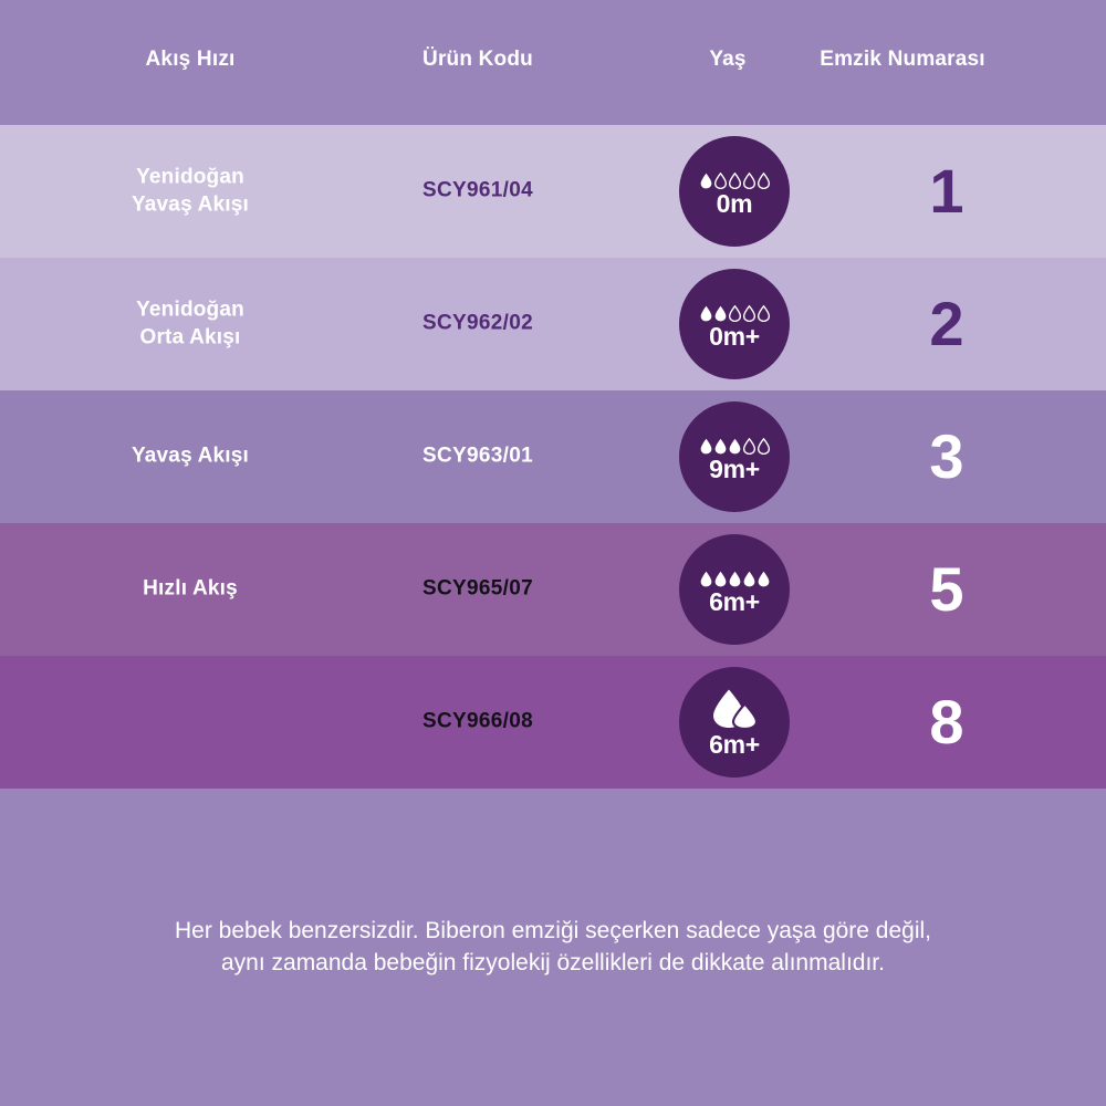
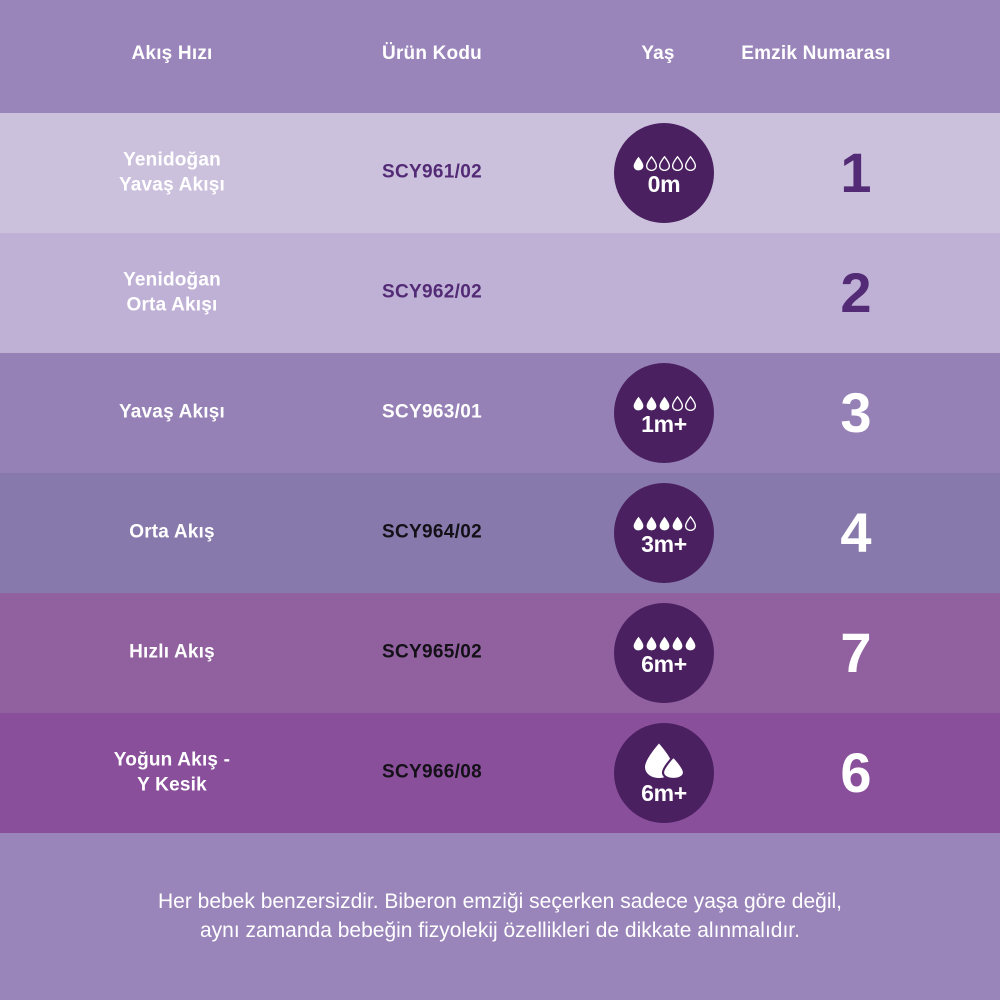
  Akış Hızı
  Ürün Kodu
  Yaş
  Emzik Numarası
  Yenidoğan
  Yavaş Akışı
- SCY961/04
+ SCY961/02
  0m
  1
  Yenidoğan
  Orta Akışı
  SCY962/02
- 0m+
  2
  Yavaş Akışı
  SCY963/01
- 9m+
+ 1m+
  3
+ Orta Akış
+ SCY964/02
+ 3m+
+ 4
  Hızlı Akış
- SCY965/07
+ SCY965/02
  6m+
- 5
+ 7
+ Yoğun Akış -
+ Y Kesik
  SCY966/08
  6m+
- 8
+ 6
  Her bebek benzersizdir. Biberon emziği seçerken sadece yaşa göre değil,
  aynı zamanda bebeğin fizyolekij özellikleri de dikkate alınmalıdır.
